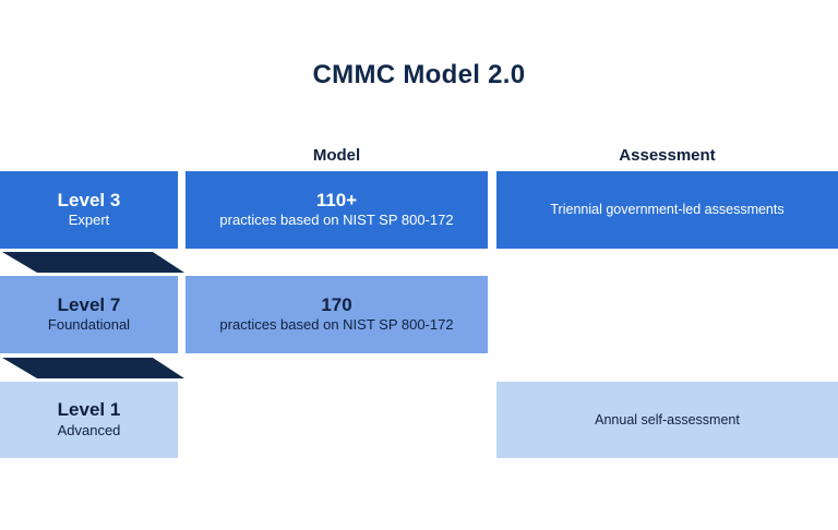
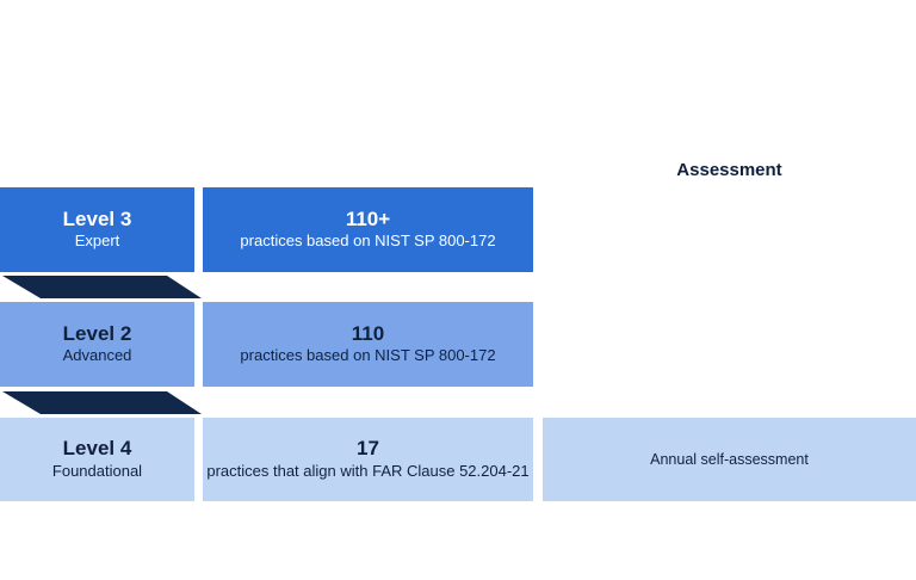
- CMMC Model 2.0
- Model
  Assessment
  Level 3
  Expert
  110+
  practices based on NIST SP 800-172
- Triennial government-led assessments
- Level 7
+ Level 2
- Foundational
+ Advanced
- 170
+ 110
  practices based on NIST SP 800-172
- Level 1
+ Level 4
- Advanced
+ Foundational
+ 17
+ practices that align with FAR Clause 52.204-21
  Annual self-assessment
